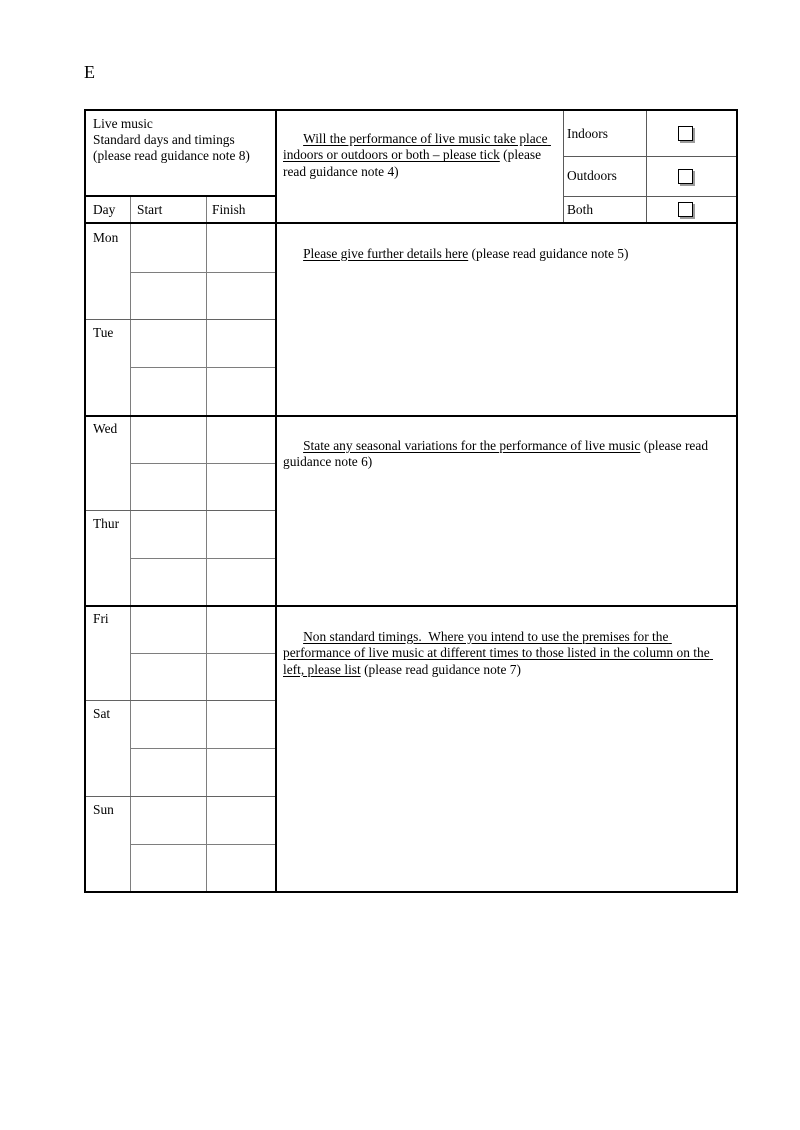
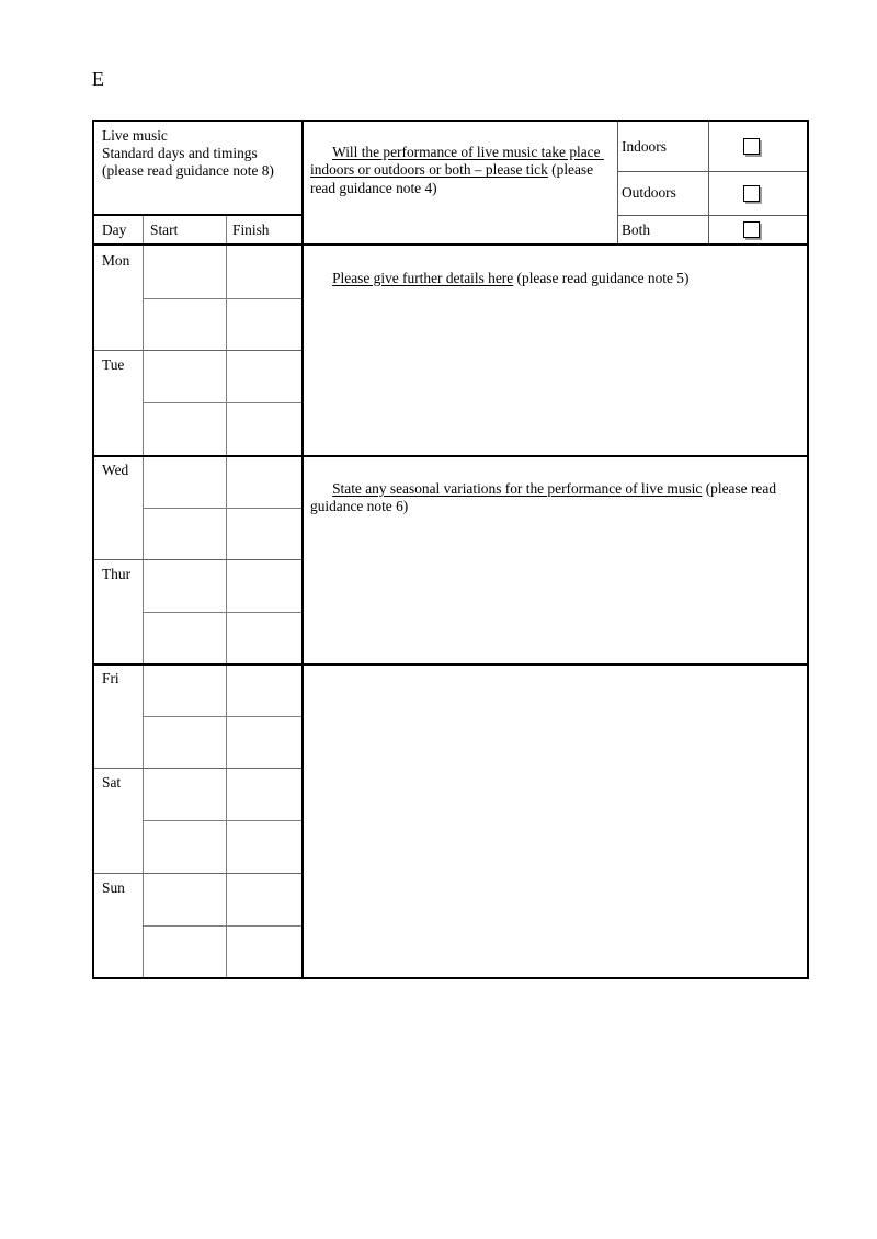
  E
  Live music
  Standard days and timings
  (please read guidance note 8)
  Will the performance of live music take place indoors or outdoors or both – please tick (please read guidance note 4)
  Indoors
  Outdoors
  Both
  Day
  Start
  Finish
  Mon
  Tue
  Wed
  Thur
  Fri
  Sat
  Sun
  Please give further details here (please read guidance note 5)
  State any seasonal variations for the performance of live music (please read guidance note 6)
- Non standard timings. Where you intend to use the premises for the performance of live music at different times to those listed in the column on the left, please list (please read guidance note 7)
